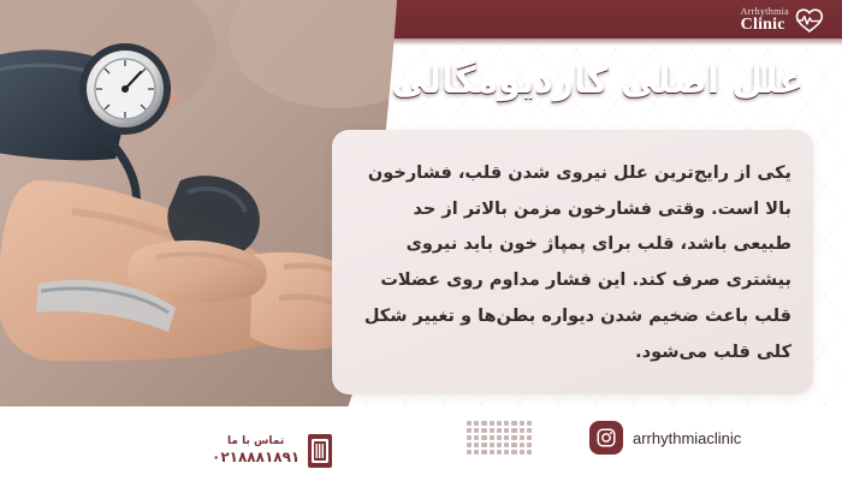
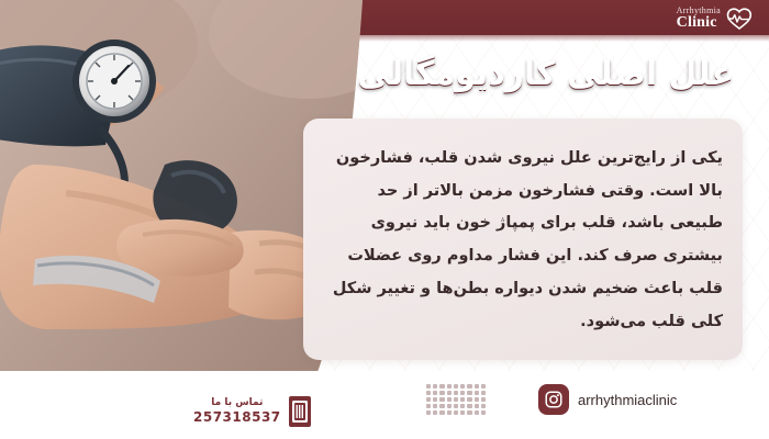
  Arrhythmia
  Clinic
  علل اصلی کاردیومگالی
  یکی از رایج‌ترین علل نیروی شدن قلب، فشارخون بالا است. وقتی فشارخون مزمن بالاتر از حد طبیعی باشد، قلب برای پمپاژ خون باید نیروی بیشتری صرف کند. این فشار مداوم روی عضلات قلب باعث ضخیم شدن دیواره بطن‌ها و تغییر شکل کلی قلب می‌شود.
  تماس با ما
- ۰۲۱۸۸۸۱۸۹۱
+ 257318537
  arrhythmiaclinic
